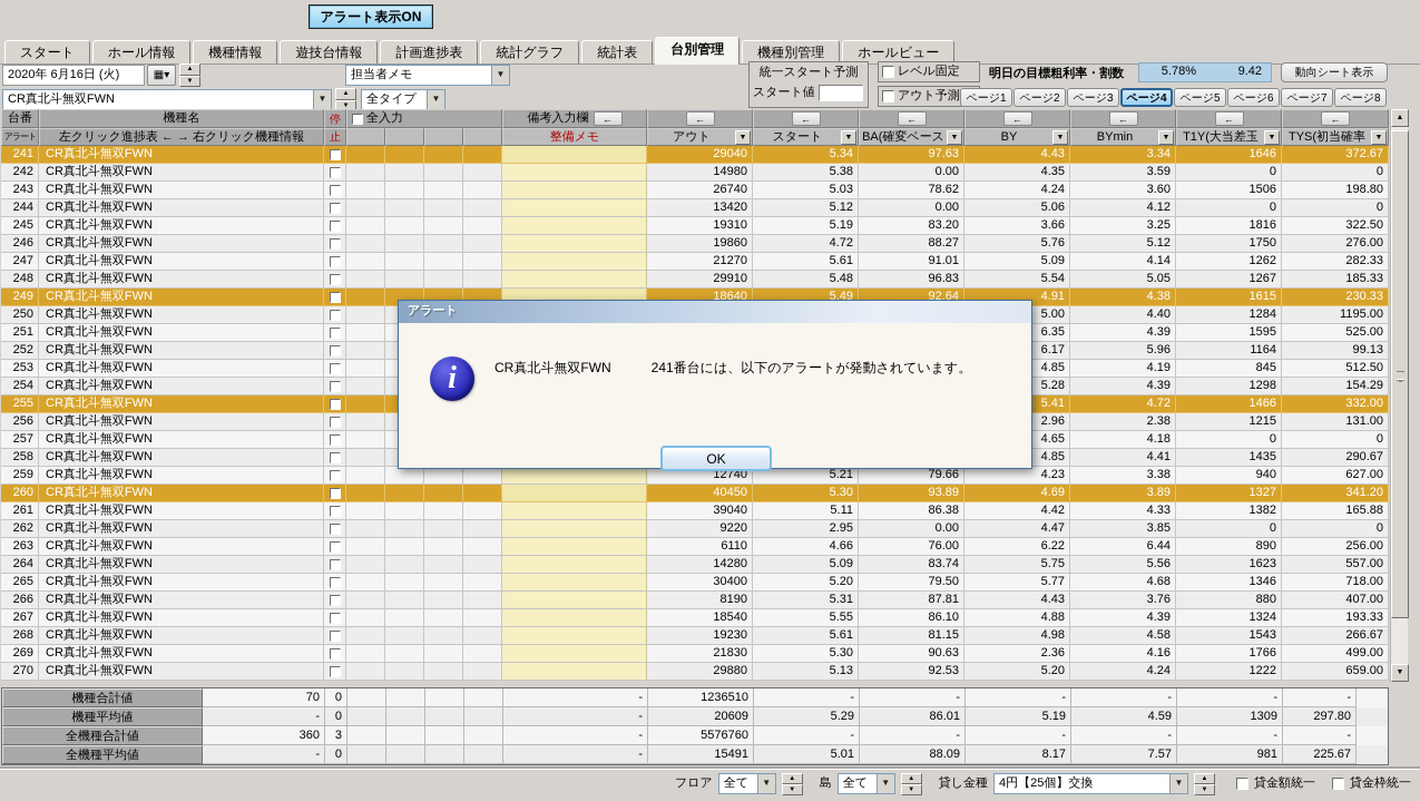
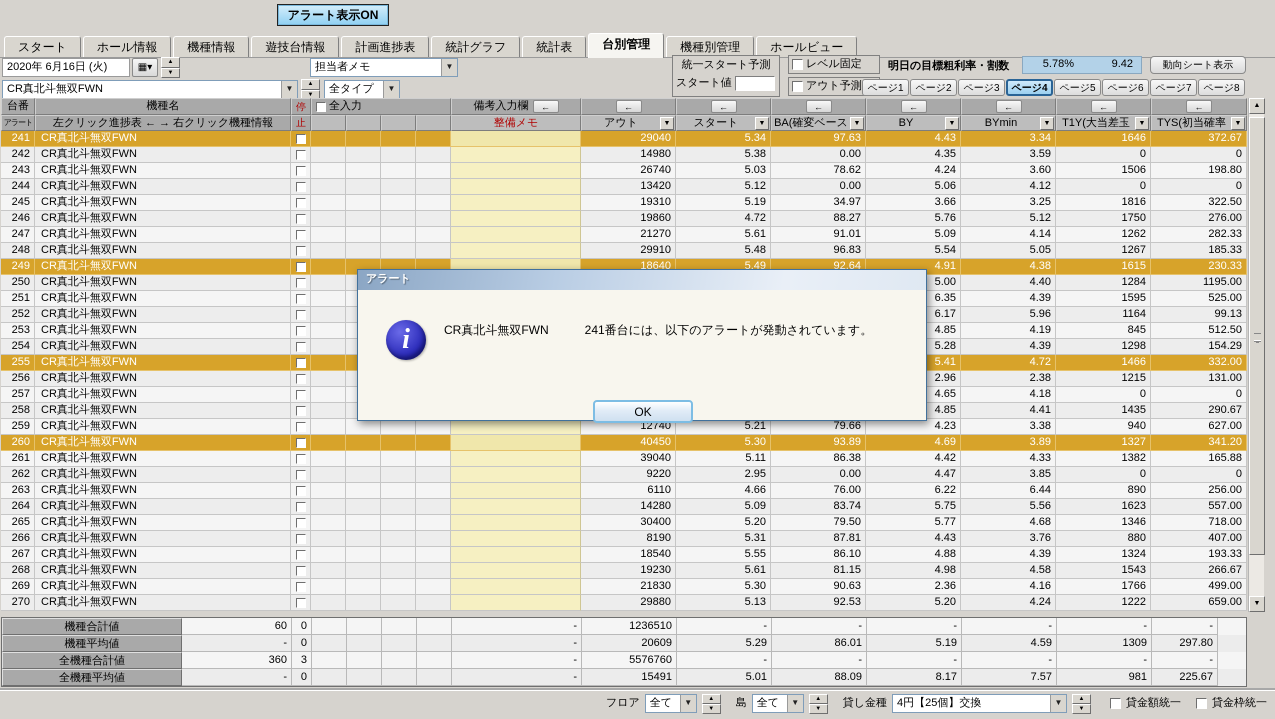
  アラート表示ON
  スタート
  ホール情報
  機種情報
  遊技台情報
  計画進捗表
  統計グラフ
  統計表
  台別管理
  機種別管理
  ホールビュー
  2020年 6月16日 (火)
  ▦▾
  担当者メモ
  ▼
  CR真北斗無双FWN
  ▼
  全タイプ
  ▼
  統一スタート予測
  スタート値
  レベル固定
  アウト予測
  明日の目標粗利率・割数
  5.78%
  9.42
  動向シート表示
  ページ1
  ページ2
  ページ3
  ページ4
  ページ5
  ページ6
  ページ7
  ページ8
  台番
  機種名
  停
  全入力
  備考入力欄
  ←
  ←
  ←
  ←
  ←
  ←
  ←
  ←
  アラート
  左クリック進捗表 ← → 右クリック機種情報
  止
  整備メモ
  アウト
  スタート
  BA(確変ベース
  BY
  BYmin
  T1Y(大当差玉
  TYS(初当確率
  241
  CR真北斗無双FWN
  29040
  5.34
  97.63
  4.43
  3.34
  1646
  372.67
  242
  CR真北斗無双FWN
  14980
  5.38
  0.00
  4.35
  3.59
  0
  0
  243
  CR真北斗無双FWN
  26740
  5.03
  78.62
  4.24
  3.60
  1506
  198.80
  244
  CR真北斗無双FWN
  13420
  5.12
  0.00
  5.06
  4.12
  0
  0
  245
  CR真北斗無双FWN
  19310
  5.19
- 83.20
+ 34.97
  3.66
  3.25
  1816
  322.50
  246
  CR真北斗無双FWN
  19860
  4.72
  88.27
  5.76
  5.12
  1750
  276.00
  247
  CR真北斗無双FWN
  21270
  5.61
  91.01
  5.09
  4.14
  1262
  282.33
  248
  CR真北斗無双FWN
  29910
  5.48
  96.83
  5.54
  5.05
  1267
  185.33
  249
  CR真北斗無双FWN
  18640
  5.49
  92.64
  4.91
  4.38
  1615
  230.33
  250
  CR真北斗無双FWN
  5.00
  4.40
  1284
  1195.00
  251
  CR真北斗無双FWN
  6.35
  4.39
  1595
  525.00
  252
  CR真北斗無双FWN
  6.17
  5.96
  1164
  99.13
  253
  CR真北斗無双FWN
  4.85
  4.19
  845
  512.50
  254
  CR真北斗無双FWN
  5.28
  4.39
  1298
  154.29
  255
  CR真北斗無双FWN
  5.41
  4.72
  1466
  332.00
  256
  CR真北斗無双FWN
  2.96
  2.38
  1215
  131.00
  257
  CR真北斗無双FWN
  4.65
  4.18
  0
  0
  258
  CR真北斗無双FWN
  4.85
  4.41
  1435
  290.67
  259
  CR真北斗無双FWN
  12740
  5.21
  79.66
  4.23
  3.38
  940
  627.00
  260
  CR真北斗無双FWN
  40450
  5.30
  93.89
  4.69
  3.89
  1327
  341.20
  261
  CR真北斗無双FWN
  39040
  5.11
  86.38
  4.42
  4.33
  1382
  165.88
  262
  CR真北斗無双FWN
  9220
  2.95
  0.00
  4.47
  3.85
  0
  0
  263
  CR真北斗無双FWN
  6110
  4.66
  76.00
  6.22
  6.44
  890
  256.00
  264
  CR真北斗無双FWN
  14280
  5.09
  83.74
  5.75
  5.56
  1623
  557.00
  265
  CR真北斗無双FWN
  30400
  5.20
  79.50
  5.77
  4.68
  1346
  718.00
  266
  CR真北斗無双FWN
  8190
  5.31
  87.81
  4.43
  3.76
  880
  407.00
  267
  CR真北斗無双FWN
  18540
  5.55
  86.10
  4.88
  4.39
  1324
  193.33
  268
  CR真北斗無双FWN
  19230
  5.61
  81.15
  4.98
  4.58
  1543
  266.67
  269
  CR真北斗無双FWN
  21830
  5.30
  90.63
  2.36
  4.16
  1766
  499.00
  270
  CR真北斗無双FWN
  29880
  5.13
  92.53
  5.20
  4.24
  1222
  659.00
  機種合計値
- 70
+ 60
  0
  -
  1236510
  -
  -
  -
  -
  -
  -
  機種平均値
  -
  0
  -
  20609
  5.29
  86.01
  5.19
  4.59
  1309
  297.80
  全機種合計値
  360
  3
  -
  5576760
  -
  -
  -
  -
  -
  -
  全機種平均値
  -
  0
  -
  15491
  5.01
  88.09
  8.17
  7.57
  981
  225.67
  フロア
  全て
  ▼
  島
  全て
  ▼
  貸し金種
  4円【25個】交換
  ▼
  貸金額統一
  貸金枠統一
  アラート
  i
  CR真北斗無双FWN 241番台には、以下のアラートが発動されています。
  OK
